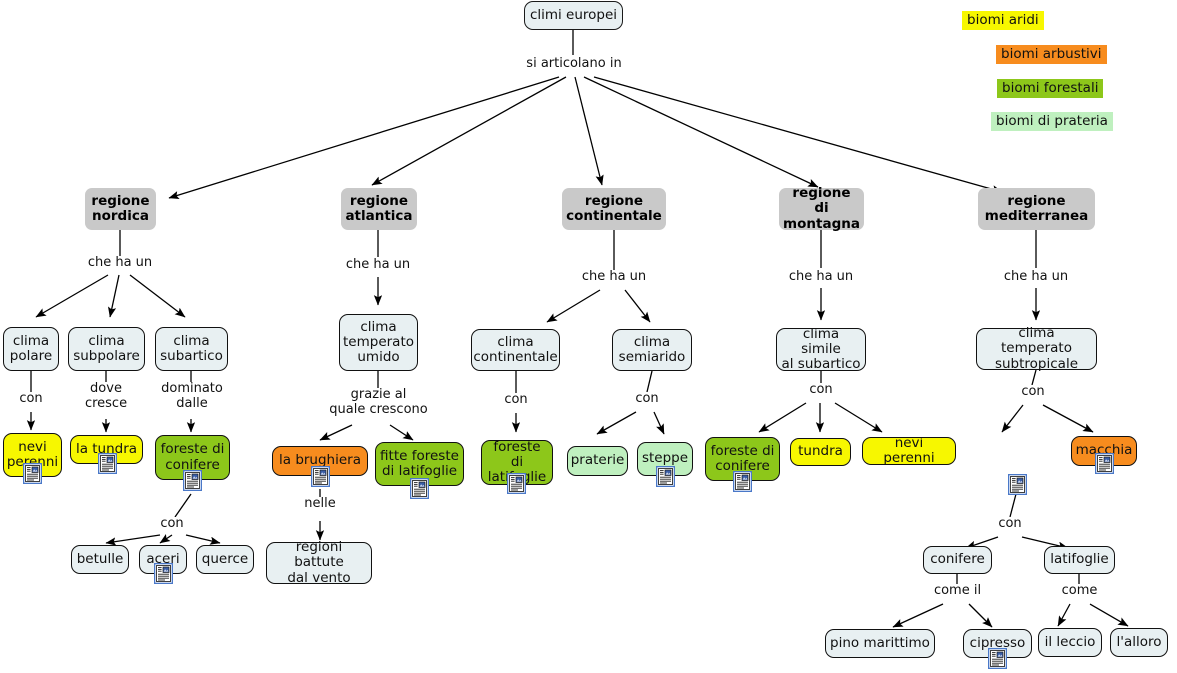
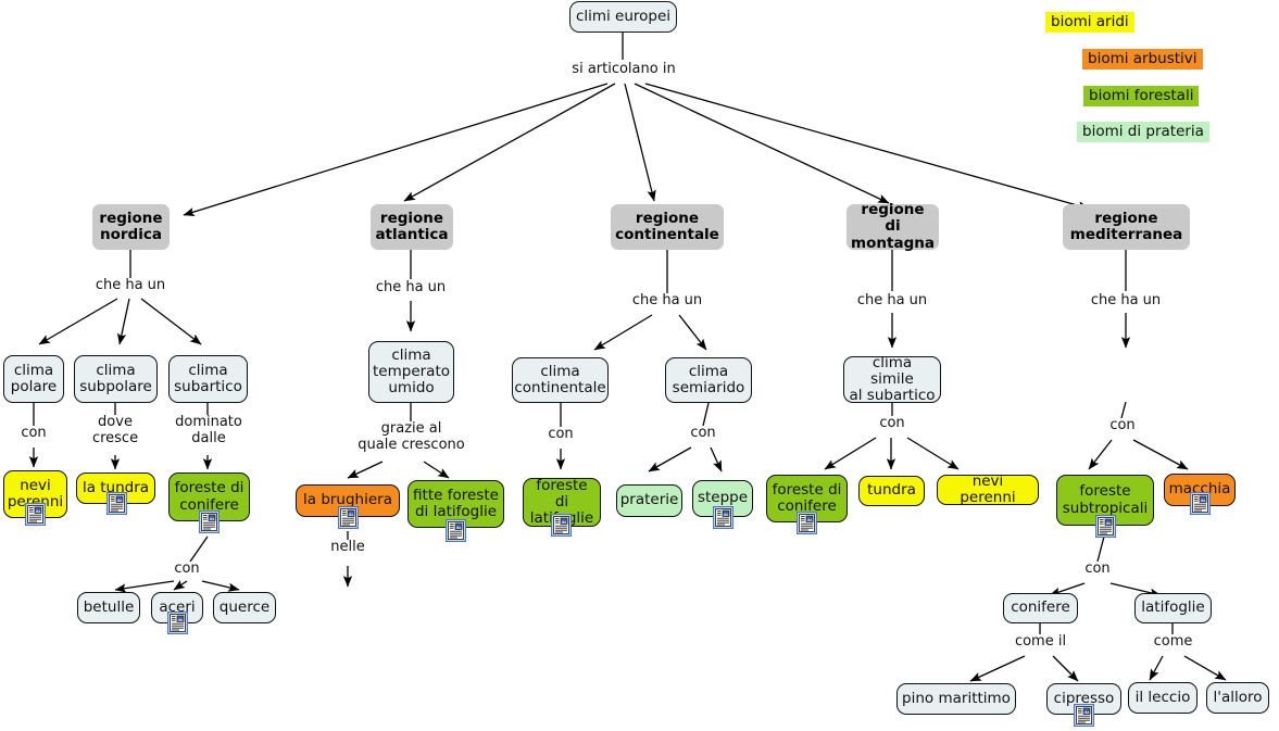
  climi europei
  biomi aridi
  biomi arbustivi
  biomi forestali
  biomi di prateria
  si articolano in
  che ha un
  che ha un
  che ha un
  che ha un
  che ha un
  con
  dove
  cresce
  dominato
  dalle
  con
  grazie al
  quale crescono
  nelle
  con
  con
  con
  con
  con
  come il
  come
  regione
  nordica
  regione
  atlantica
  regione
  continentale
  regione di
  montagna
  regione
  mediterranea
  clima
  polare
  clima
  subpolare
  clima
  subartico
  clima
  temperato
  umido
  clima
  continentale
  clima
  semiarido
  clima simile
  al subartico
- clima temperato
- subtropicale
  nevi
  perenni
  la tundra
  foreste di
  conifere
  la brughiera
  fitte foreste
  di latifoglie
  foreste di
  latglie
  praterie
  steppe
  foreste di
  conifere
  tundra
  nevi perenni
+ foreste
+ subtropicali
  macchia
  betulle
  aceri
  querce
- regioni battute
- dal vento
  conifere
  latifoglie
  pino marittimo
  cipresso
  il leccio
  l'alloro
